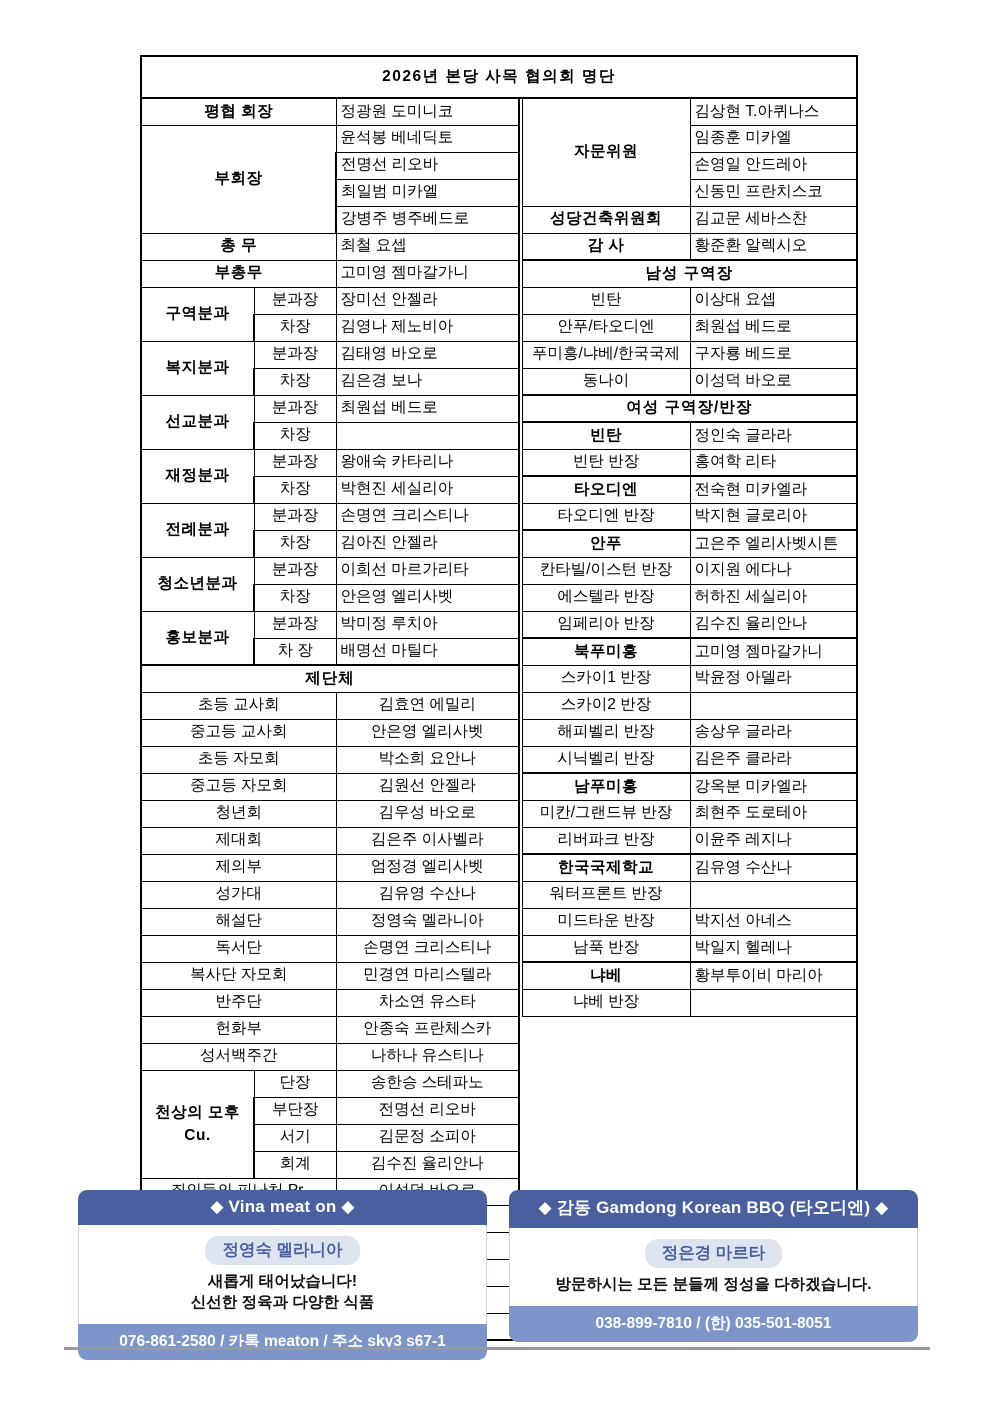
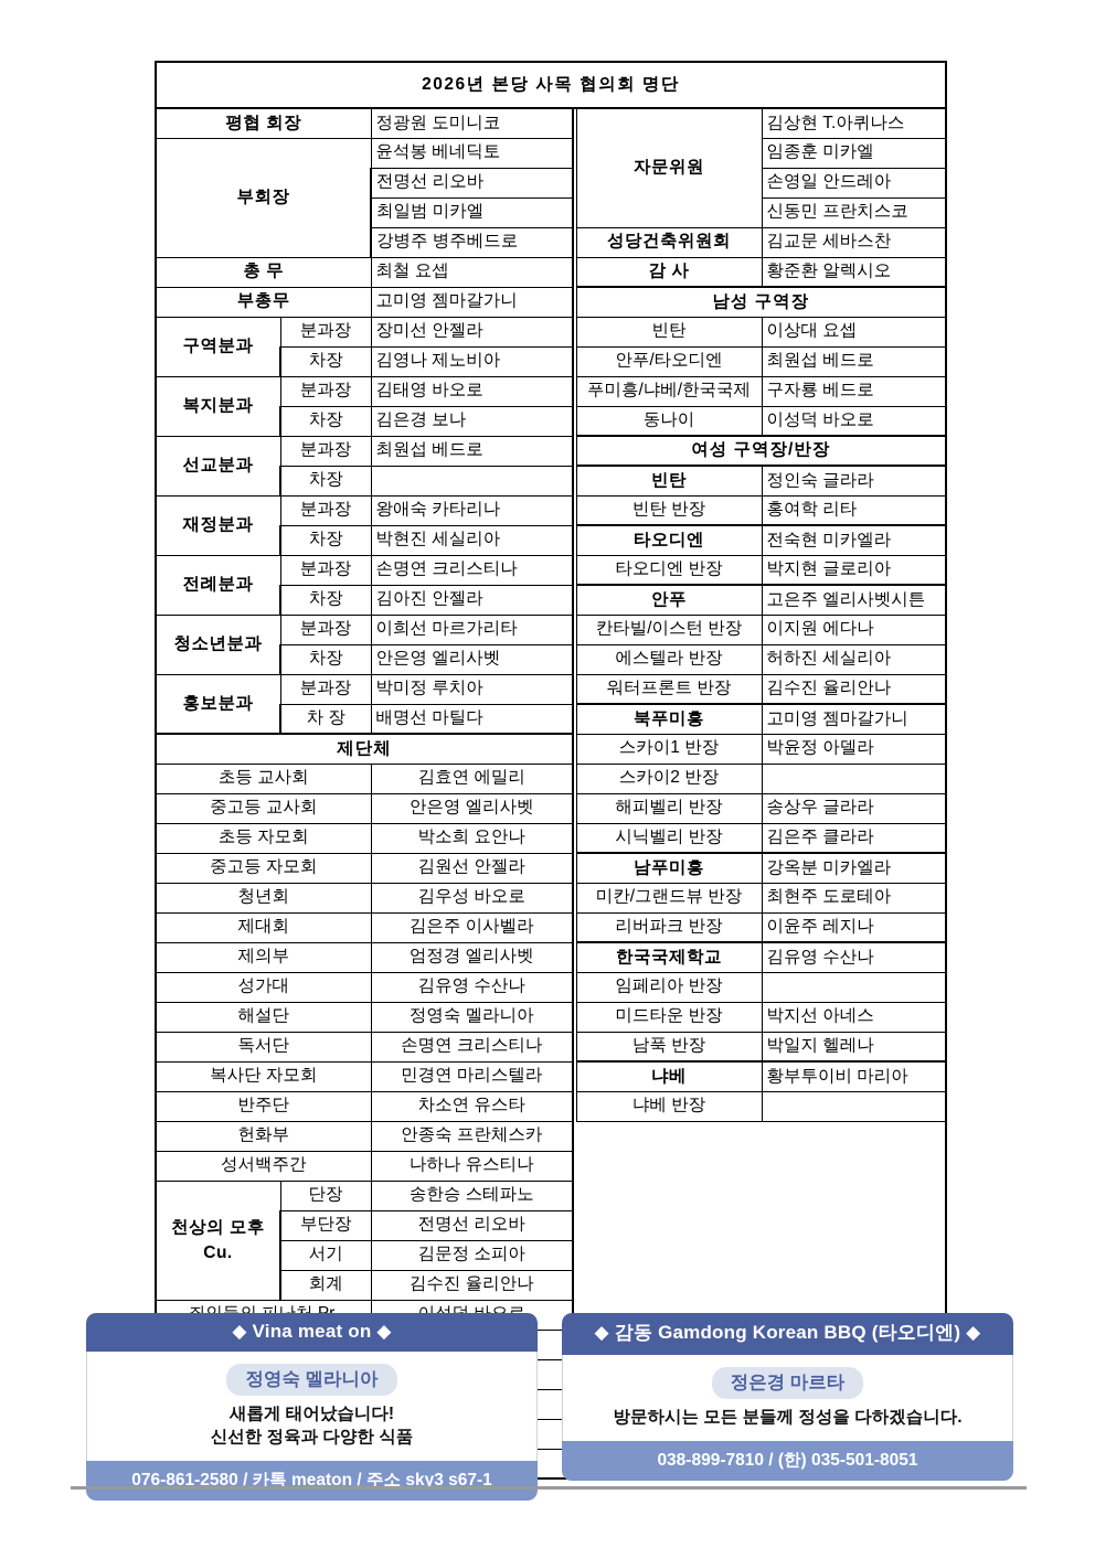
  2026년 본당 사목 협의회 명단
  평협 회장	정광원 도미니코		자문위원	김상현 T.아퀴나스
  부회장	윤석봉 베네딕토	임종훈 미카엘
  전명선 리오바	손영일 안드레아
  최일범 미카엘	신동민 프란치스코
  강병주 병주베드로	성당건축위원회	김교문 세바스찬
  총 무	최철 요셉	감 사	황준환 알렉시오
  부총무	고미영 젬마갈가니	남성 구역장
  구역분과	분과장	장미선 안젤라	빈탄	이상대 요셉
  차장	김영나 제노비아	안푸/타오디엔	최원섭 베드로
  복지분과	분과장	김태영 바오로	푸미흥/냐베/한국국제	구자룡 베드로
  차장	김은경 보나	동나이	이성덕 바오로
  선교분과	분과장	최원섭 베드로	여성 구역장/반장
  차장		빈탄	정인숙 글라라
  재정분과	분과장	왕애숙 카타리나	빈탄 반장	홍여학 리타
  차장	박현진 세실리아	타오디엔	전숙현 미카엘라
  전례분과	분과장	손명연 크리스티나	타오디엔 반장	박지현 글로리아
  차장	김아진 안젤라	안푸	고은주 엘리사벳시튼
  청소년분과	분과장	이희선 마르가리타	칸타빌/이스턴 반장	이지원 에다나
  차장	안은영 엘리사벳	에스텔라 반장	허하진 세실리아
- 홍보분과	분과장	박미정 루치아	임페리아 반장	김수진 율리안나
+ 홍보분과	분과장	박미정 루치아	워터프론트 반장	김수진 율리안나
  차 장	배명선 마틸다	북푸미흥	고미영 젬마갈가니
  제단체	스카이1 반장	박윤정 아델라
  초등 교사회	김효연 에밀리	스카이2 반장
  중고등 교사회	안은영 엘리사벳	해피벨리 반장	송상우 글라라
  초등 자모회	박소희 요안나	시닉벨리 반장	김은주 클라라
  중고등 자모회	김원선 안젤라	남푸미흥	강옥분 미카엘라
  청년회	김우성 바오로	미칸/그랜드뷰 반장	최현주 도로테아
  제대회	김은주 이사벨라	리버파크 반장	이윤주 레지나
  제의부	엄정경 엘리사벳	한국국제학교	김유영 수산나
- 성가대	김유영 수산나	워터프론트 반장
+ 성가대	김유영 수산나	임페리아 반장
  해설단	정영숙 멜라니아	미드타운 반장	박지선 아네스
  독서단	손명연 크리스티나	남푹 반장	박일지 헬레나
  복사단 자모회	민경연 마리스텔라	냐베	황부투이비 마리아
  반주단	차소연 유스타	냐베 반장
  헌화부	안종숙 프란체스카
  성서백주간	나하나 유스티나
  천상의 모후 Cu.	단장	송한승 스테파노
  부단장	전명선 리오바
  서기	김문정 소피아
  회계	김수진 율리안나
  ◆ Vina meat on ◆
  정영숙 멜라니아
  새롭게 태어났습니다!
  신선한 정육과 다양한 식품
  076-861-2580 / 카톡 meaton / 주소 sky3 s67-1
  ◆ 감동 Gamdong Korean BBQ (타오디엔) ◆
  정은경 마르타
  방문하시는 모든 분들께 정성을 다하겠습니다.
  038-899-7810 / (한) 035-501-8051
